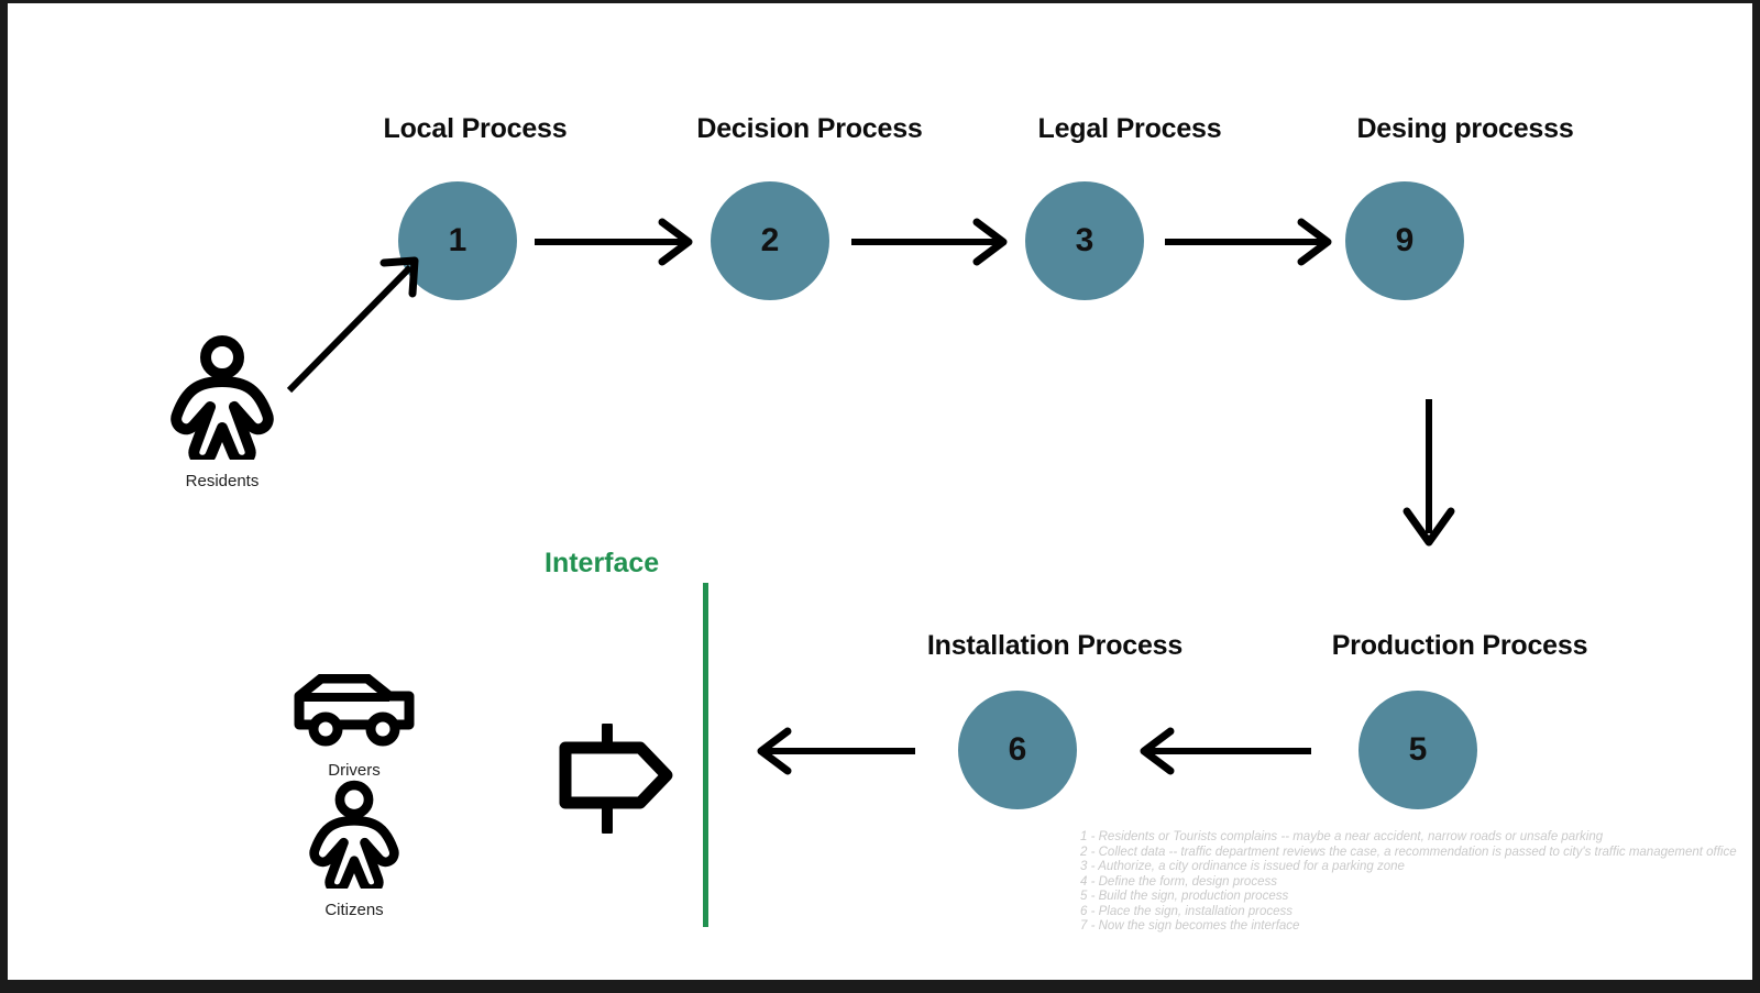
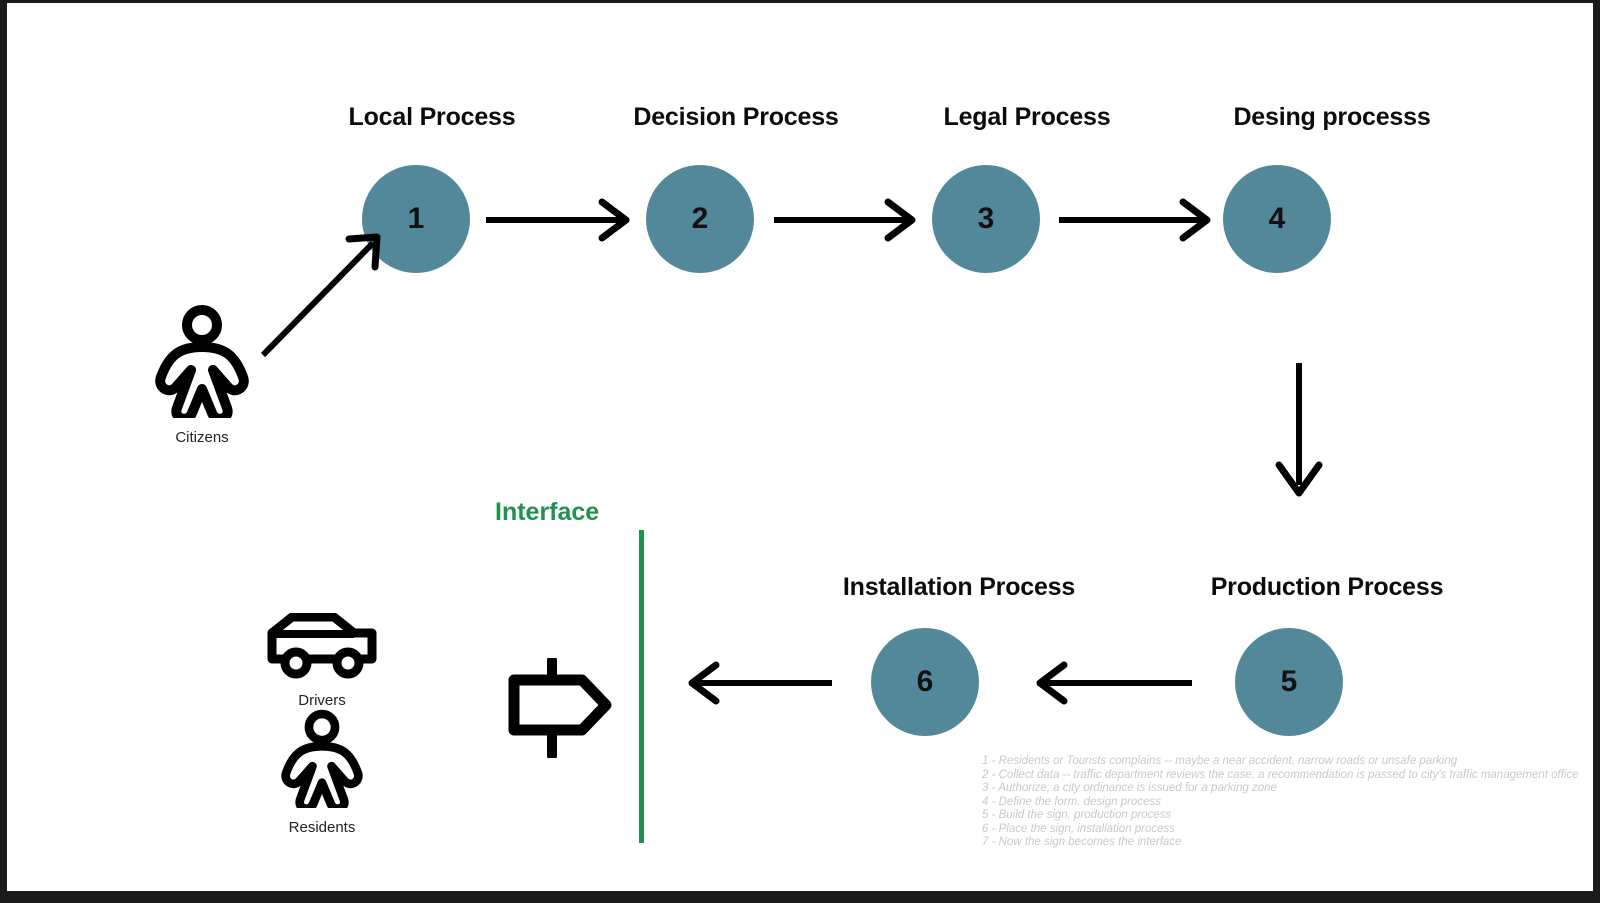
  Local Process
  Decision Process
  Legal Process
  Desing processs
  1
  2
  3
- 9
+ 4
- Residents
+ Citizens
  Interface
  Drivers
- Citizens
+ Residents
  Installation Process
  Production Process
  6
  5
  1 - Residents or Tourists complains -- maybe a near accident, narrow roads or unsafe parking
  2 - Collect data -- traffic department reviews the case, a recommendation is passed to city's traffic management office
  3 - Authorize, a city ordinance is issued for a parking zone
  4 - Define the form, design process
  5 - Build the sign, production process
  6 - Place the sign, installation process
  7 - Now the sign becomes the interface
